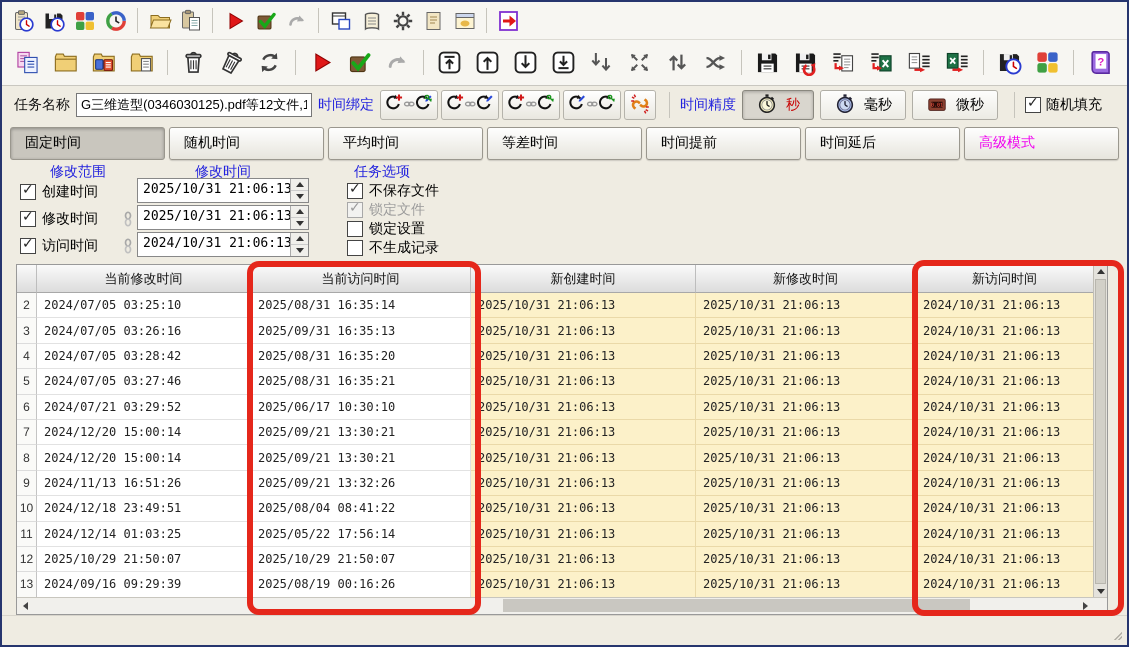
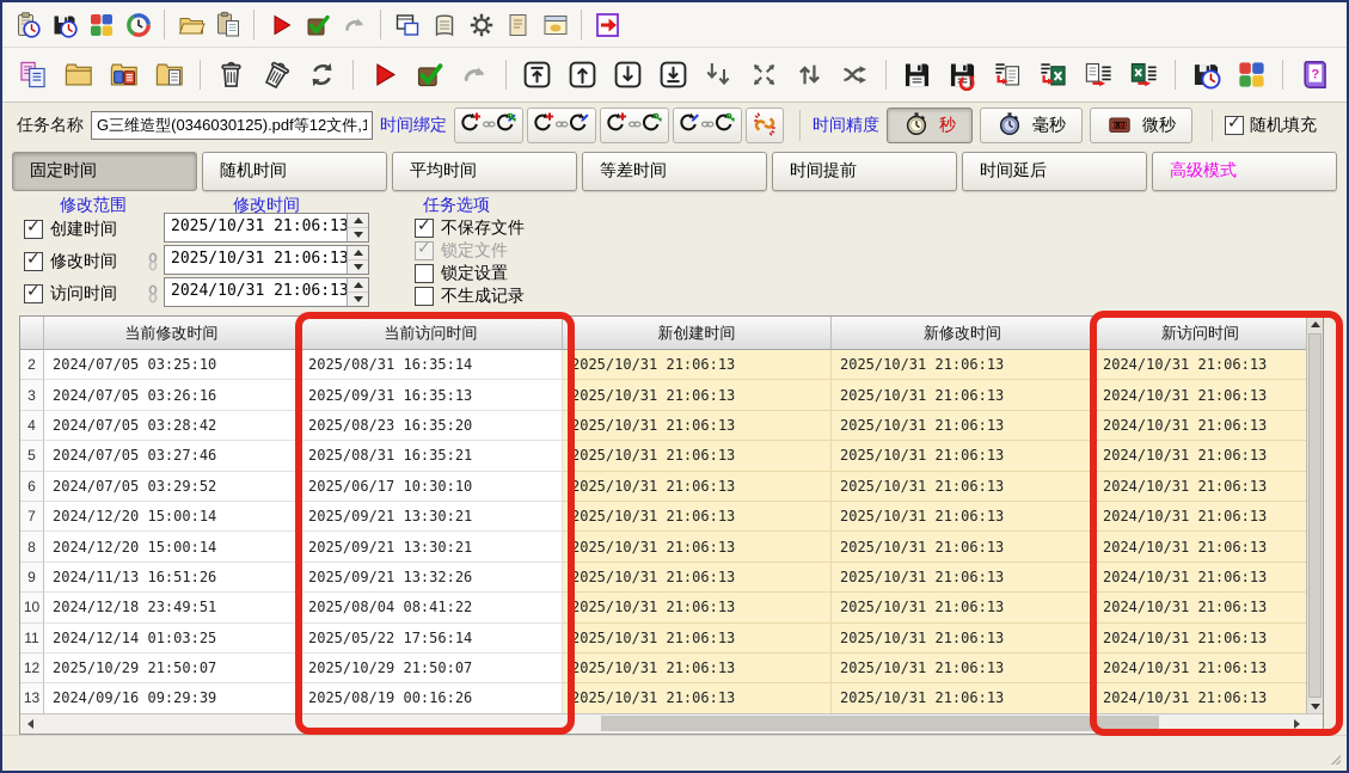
  ?
  任务名称
  G三维造型(0346030125).pdf等12文件,1
  时间绑定
  时间精度
  秒
  毫秒
  微秒
  随机填充
  固定时间
  随机时间
  平均时间
  等差时间
  时间提前
  时间延后
  高级模式
  修改范围
  修改时间
  任务选项
  创建时间
  修改时间
  访问时间
  2025/10/31 21:06:13
  2025/10/31 21:06:13
  2024/10/31 21:06:13
  不保存文件
  锁定文件
  锁定设置
  不生成记录
  当前修改时间
  当前访问时间
  新创建时间
  新修改时间
  新访问时间
  2
  2024/07/05 03:25:10
  2025/08/31 16:35:14
  2025/10/31 21:06:13
  2025/10/31 21:06:13
  2024/10/31 21:06:13
  3
  2024/07/05 03:26:16
  2025/09/31 16:35:13
  2025/10/31 21:06:13
  2025/10/31 21:06:13
  2024/10/31 21:06:13
  4
  2024/07/05 03:28:42
- 2025/08/31 16:35:20
+ 2025/08/23 16:35:20
  2025/10/31 21:06:13
  2025/10/31 21:06:13
  2024/10/31 21:06:13
  5
  2024/07/05 03:27:46
  2025/08/31 16:35:21
  2025/10/31 21:06:13
  2025/10/31 21:06:13
  2024/10/31 21:06:13
  6
- 2024/07/21 03:29:52
+ 2024/07/05 03:29:52
  2025/06/17 10:30:10
  2025/10/31 21:06:13
  2025/10/31 21:06:13
  2024/10/31 21:06:13
  7
  2024/12/20 15:00:14
  2025/09/21 13:30:21
  2025/10/31 21:06:13
  2025/10/31 21:06:13
  2024/10/31 21:06:13
  8
  2024/12/20 15:00:14
  2025/09/21 13:30:21
  2025/10/31 21:06:13
  2025/10/31 21:06:13
  2024/10/31 21:06:13
  9
  2024/11/13 16:51:26
  2025/09/21 13:32:26
  2025/10/31 21:06:13
  2025/10/31 21:06:13
  2024/10/31 21:06:13
  10
  2024/12/18 23:49:51
  2025/08/04 08:41:22
  2025/10/31 21:06:13
  2025/10/31 21:06:13
  2024/10/31 21:06:13
  11
  2024/12/14 01:03:25
  2025/05/22 17:56:14
  2025/10/31 21:06:13
  2025/10/31 21:06:13
  2024/10/31 21:06:13
  12
  2025/10/29 21:50:07
  2025/10/29 21:50:07
  2025/10/31 21:06:13
  2025/10/31 21:06:13
  2024/10/31 21:06:13
  13
  2024/09/16 09:29:39
  2025/08/19 00:16:26
  2025/10/31 21:06:13
  2025/10/31 21:06:13
  2024/10/31 21:06:13
